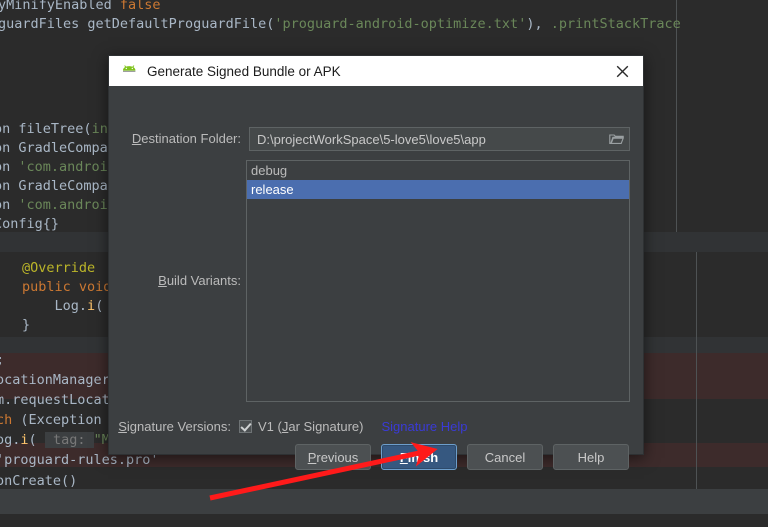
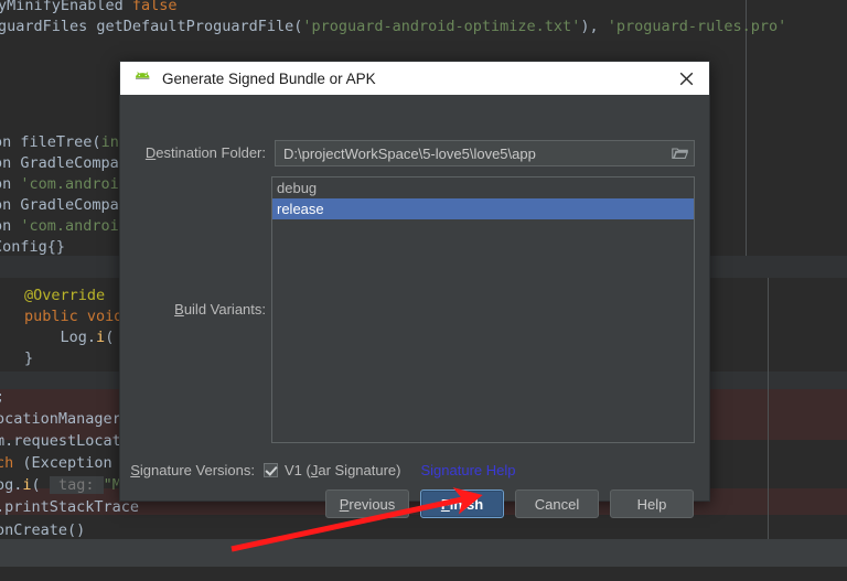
  yMinifyEnabled false
- guardFiles getDefaultProguardFile('proguard-android-optimize.txt'), .printStackTrace
+ guardFiles getDefaultProguardFile('proguard-android-optimize.txt'), 'proguard-rules.pro'
  n fileTree(in
  n GradleCompa
  n 'com.androi
  n GradleCompa
  n 'com.androi
  onfig{}
  @Override
  public voi
  Log.i(
  }
  ;
  ocationManager
  m.requestLocat
  ch (Exception
  og.i( tag: "M
- 'proguard-rules.pro'
+ .printStackTrace
  onCreate()
  Generate Signed Bundle or APK
  Destination Folder:
  D:\projectWorkSpace\5-love5\love5\app
  Build Variants:
  debug
  release
  Signature Versions:
  V1 (Jar Signature)
  Signature Help
  P
  revious
  nish
  Cancel
  Help
